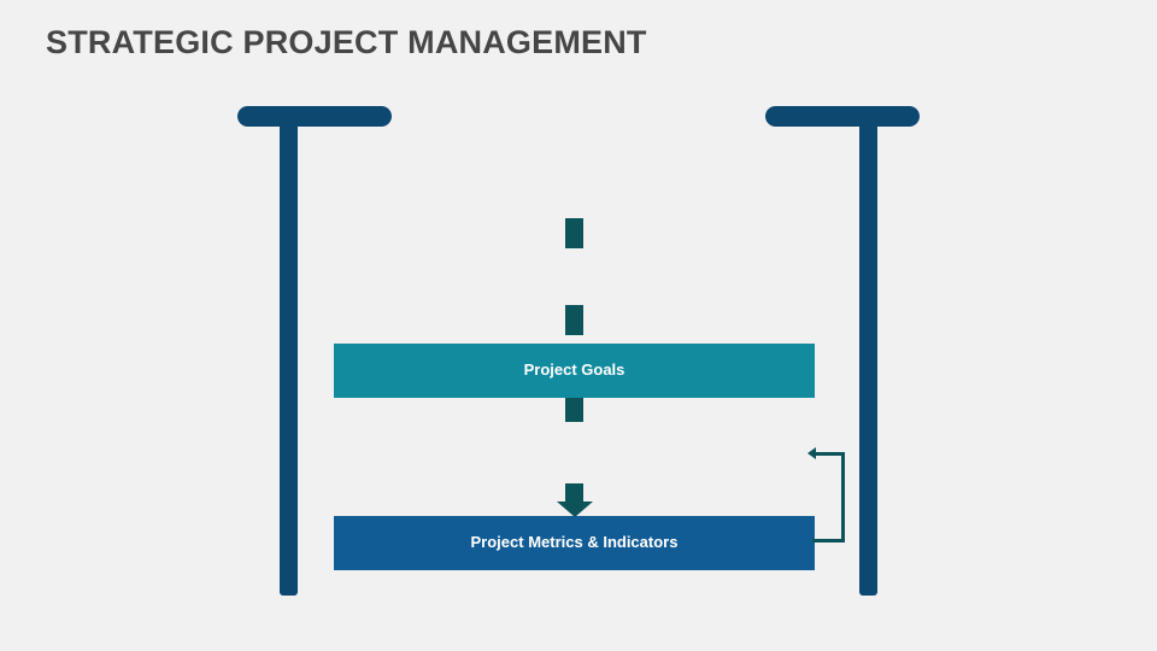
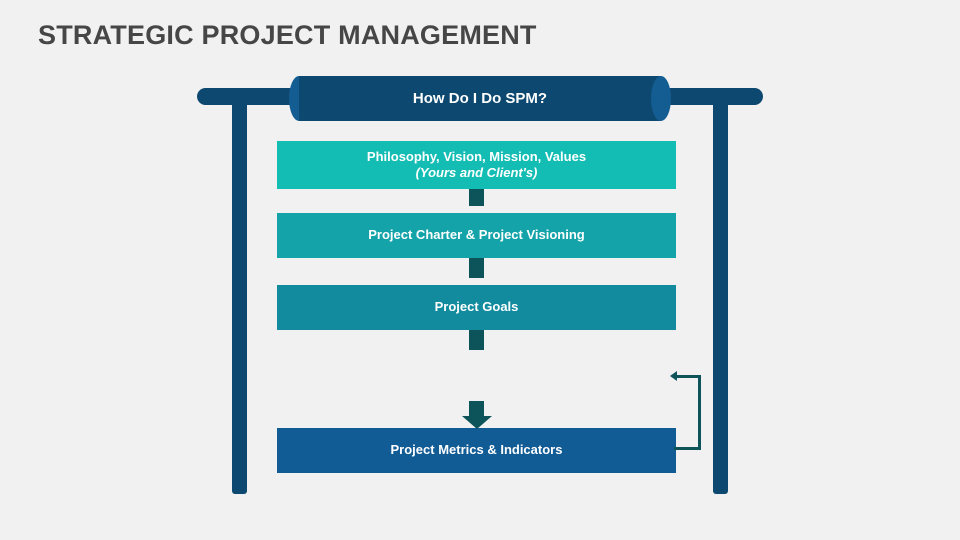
  STRATEGIC PROJECT MANAGEMENT
+ How Do I Do SPM?
+ Philosophy, Vision, Mission, Values
+ (Yours and Client's)
+ Project Charter & Project Visioning
  Project Goals
  Project Metrics & Indicators
